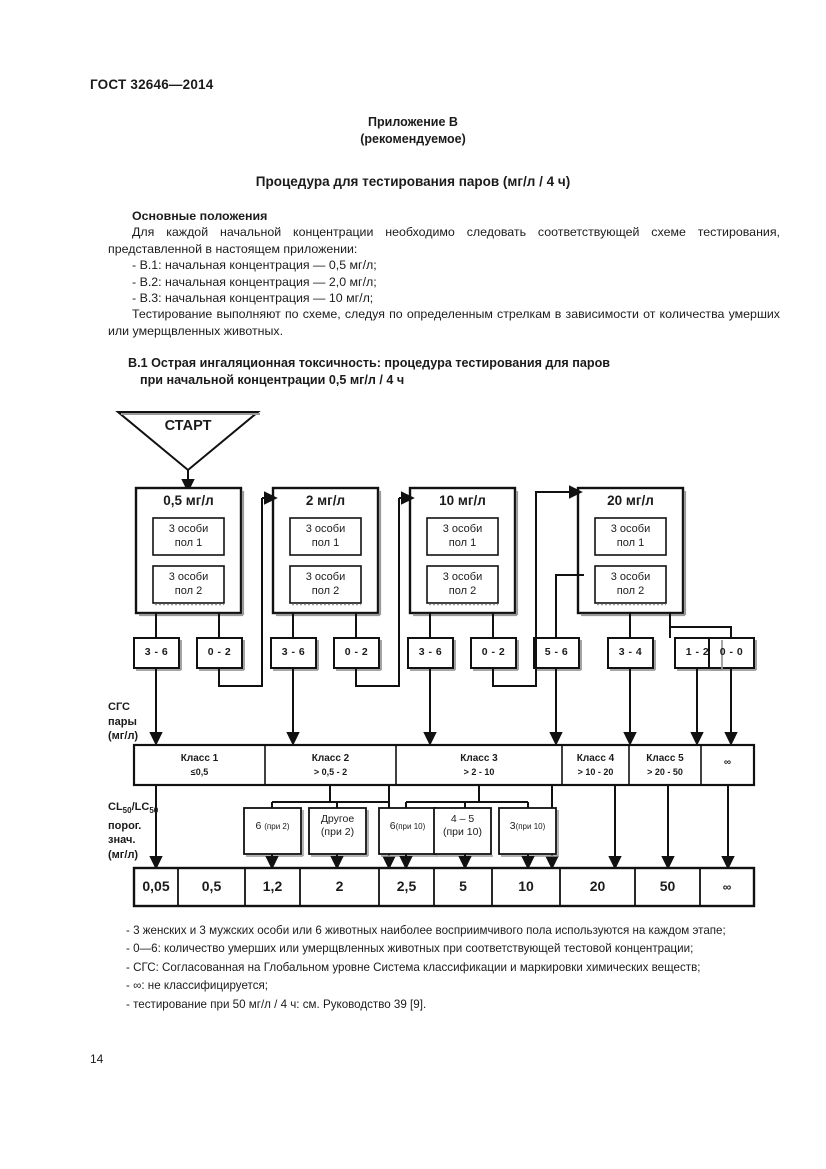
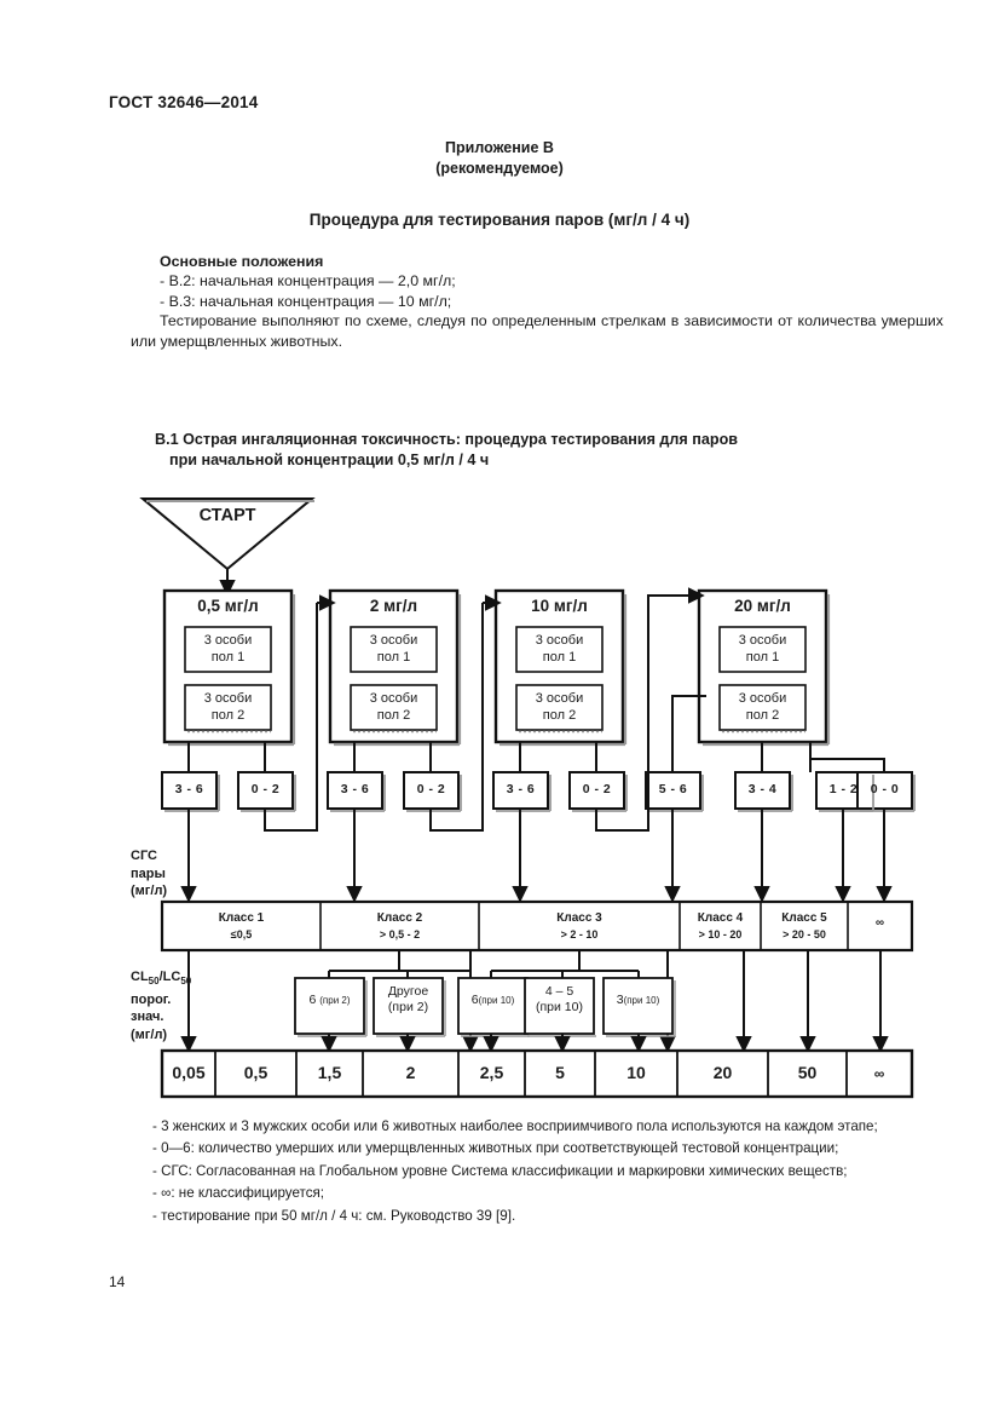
  ГОСТ 32646—2014
  Приложение В
  (рекомендуемое)
  Процедура для тестирования паров (мг/л / 4 ч)
  Основные положения
- Для каждой начальной концентрации необходимо следовать соответствующей схеме тестирования, представленной в настоящем приложении:
- - В.1: начальная концентрация — 0,5 мг/л;
  - В.2: начальная концентрация — 2,0 мг/л;
  - В.3: начальная концентрация — 10 мг/л;
  Тестирование выполняют по схеме, следуя по определенным стрелкам в зависимости от количества умерших или умерщвленных животных.
  В.1 Острая ингаляционная токсичность: процедура тестирования для паров
  при начальной концентрации 0,5 мг/л / 4 ч
  СТАРТ
  СГС
  пары
  (мг/л)
  CL50/LC50
  порог.
  знач.
  (мг/л)
  0,5 мг/л
  2 мг/л
  10 мг/л
  20 мг/л
  3 особи
  пол 1
  3 особи
  пол 2
  3 особи
  пол 1
  3 особи
  пол 2
  3 особи
  пол 1
  3 особи
  пол 2
  3 особи
  пол 1
  3 особи
  пол 2
  3 - 6
  0 - 2
  3 - 6
  0 - 2
  3 - 6
  0 - 2
  5 - 6
  3 - 4
  1 - 2
  0 - 0
  Класс 1
  ≤0,5
  Класс 2
  > 0,5 - 2
  Класс 3
  > 2 - 10
  Класс 4
  > 10 - 20
  Класс 5
  > 20 - 50
  ∞
  6 (при 2)
  Другое
  (при 2)
  6(при 10)
  4 – 5
  (при 10)
  3(при 10)
  0,05
  0,5
- 1,2
+ 1,5
  2
  2,5
  5
  10
  20
  50
  ∞
  - 3 женских и 3 мужских особи или 6 животных наиболее восприимчивого пола используются на каждом этапе;
  - 0—6: количество умерших или умерщвленных животных при соответствующей тестовой концентрации;
  - СГС: Согласованная на Глобальном уровне Система классификации и маркировки химических веществ;
  - ∞: не классифицируется;
  - тестирование при 50 мг/л / 4 ч: см. Руководство 39 [9].
  14
